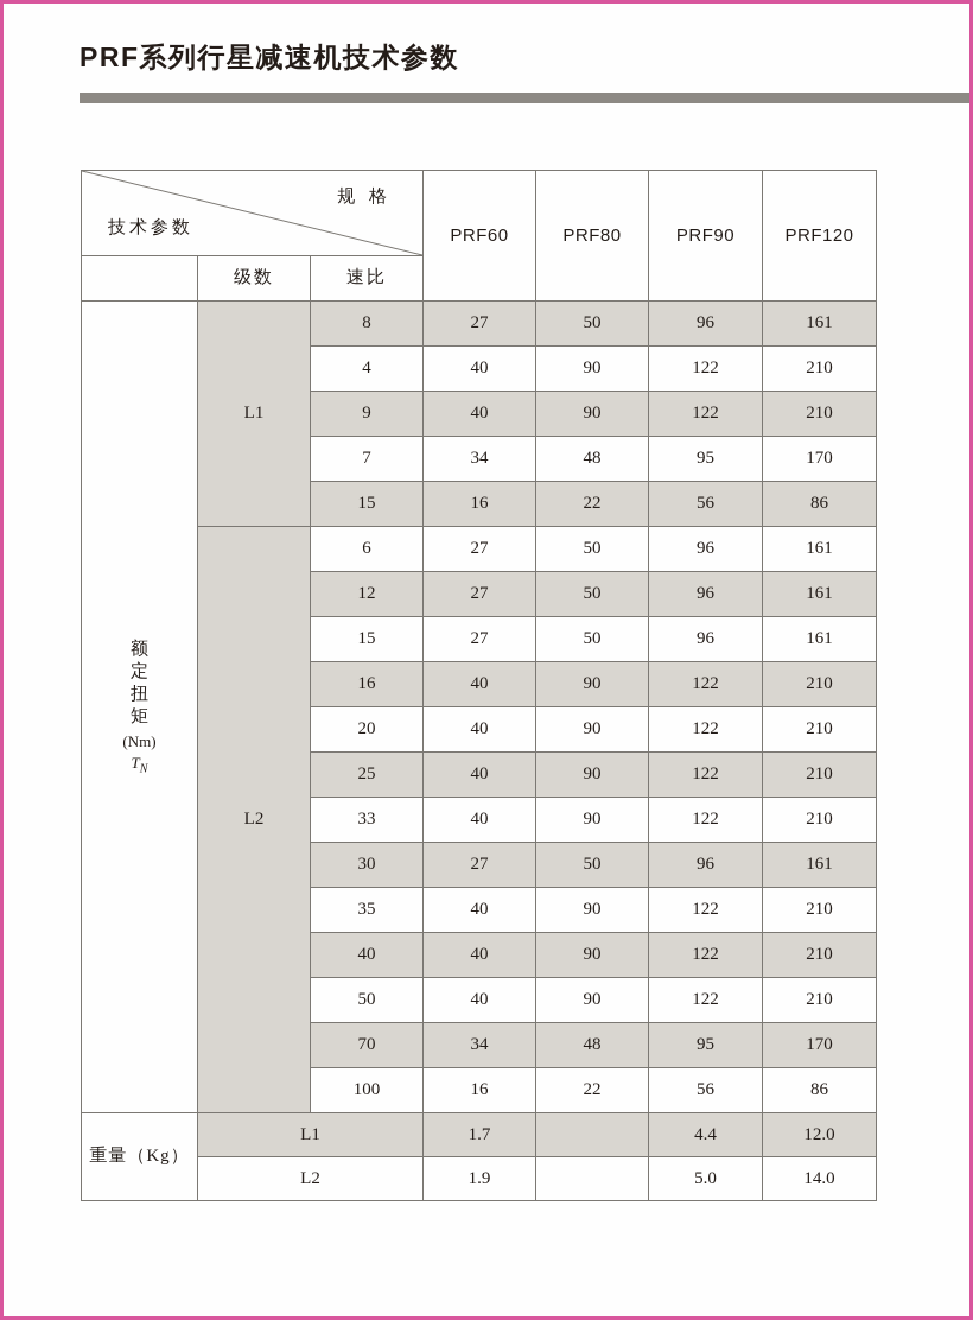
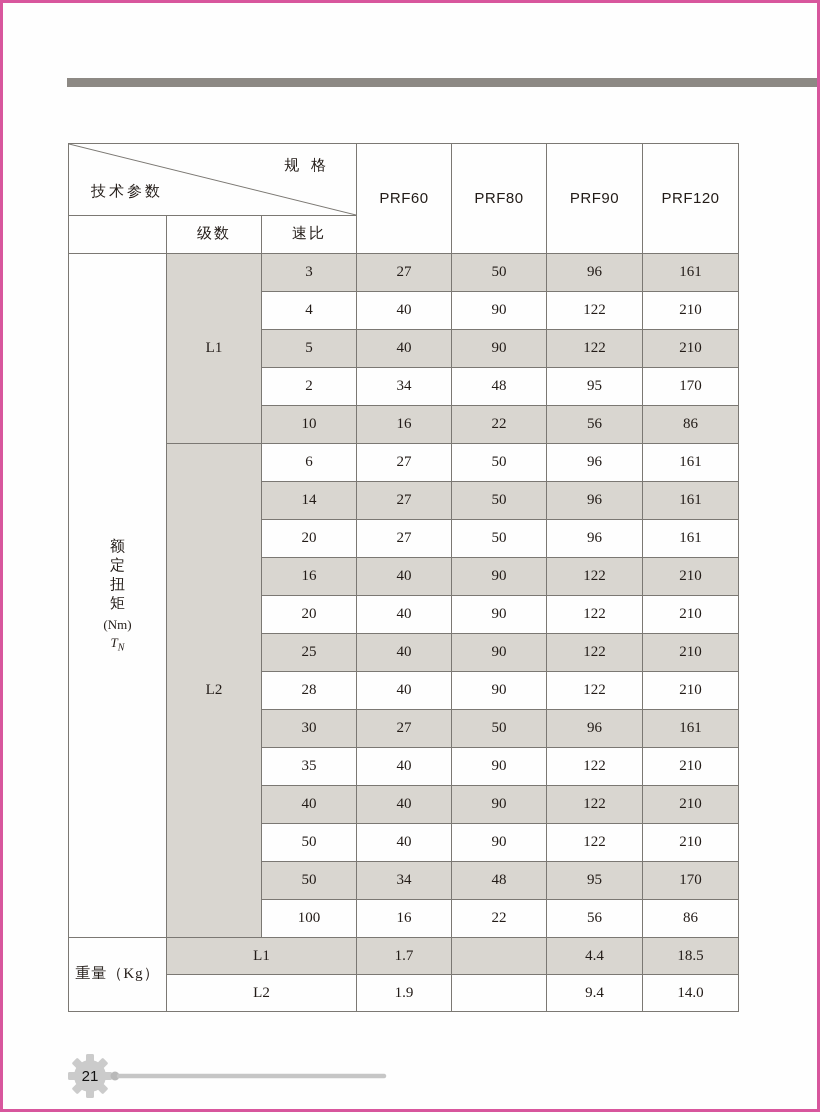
- PRF系列行星减速机技术参数
  规 格 技术参数	PRF60	PRF80	PRF90	PRF120
  	级数	速比
- 额定扭矩(Nm)TN	L1	8	27	50	96	161
+ 额定扭矩(Nm)TN	L1	3	27	50	96	161
  4	40	90	122	210
- 9	40	90	122	210
+ 5	40	90	122	210
- 7	34	48	95	170
+ 2	34	48	95	170
- 15	16	22	56	86
+ 10	16	22	56	86
  L2	6	27	50	96	161
- 12	27	50	96	161
+ 14	27	50	96	161
- 15	27	50	96	161
+ 20	27	50	96	161
  16	40	90	122	210
  20	40	90	122	210
  25	40	90	122	210
- 33	40	90	122	210
+ 28	40	90	122	210
  30	27	50	96	161
  35	40	90	122	210
  40	40	90	122	210
  50	40	90	122	210
- 70	34	48	95	170
+ 50	34	48	95	170
  100	16	22	56	86
- 重量（Kg）	L1	1.7		4.4	12.0
+ 重量（Kg）	L1	1.7		4.4	18.5
- L2	1.9		5.0	14.0
+ L2	1.9		9.4	14.0
+ 21
